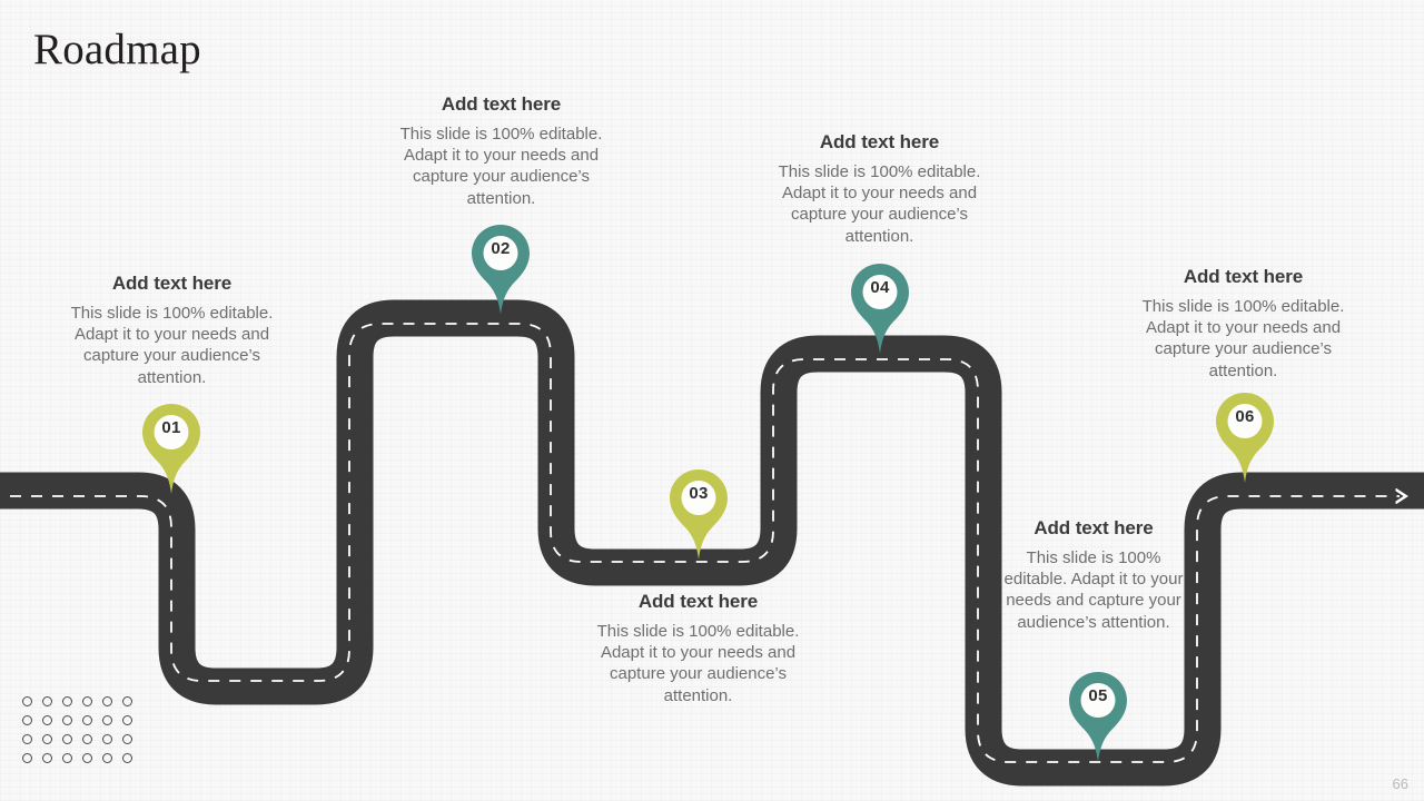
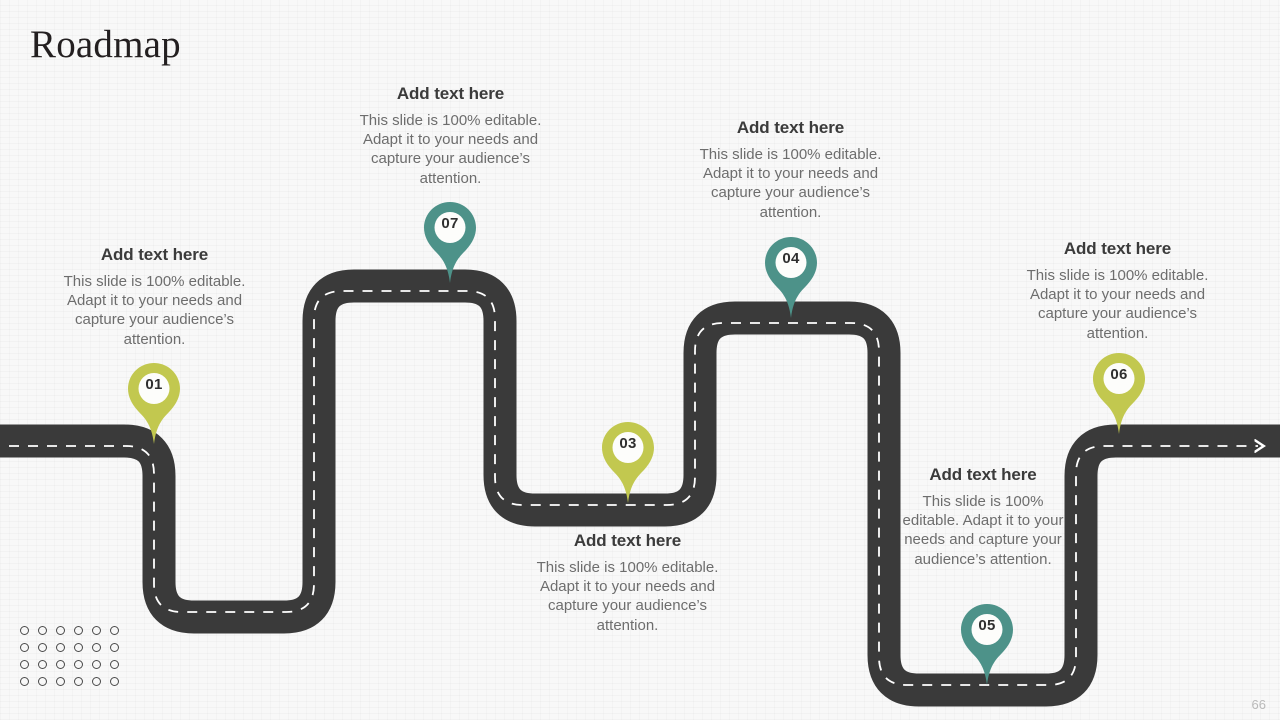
  Roadmap
  Add text here
  This slide is 100% editable. Adapt it to your needs and capture your audience’s attention.
  Add text here
  This slide is 100% editable. Adapt it to your needs and capture your audience’s attention.
  Add text here
  This slide is 100% editable. Adapt it to your needs and capture your audience’s attention.
  Add text here
  This slide is 100% editable. Adapt it to your needs and capture your audience’s attention.
  Add text here
  This slide is 100% editable. Adapt it to your needs and capture your audience’s attention.
  Add text here
  This slide is 100% editable. Adapt it to your needs and capture your audience’s attention.
  01
- 02
+ 07
  03
  04
  05
  06
  66
